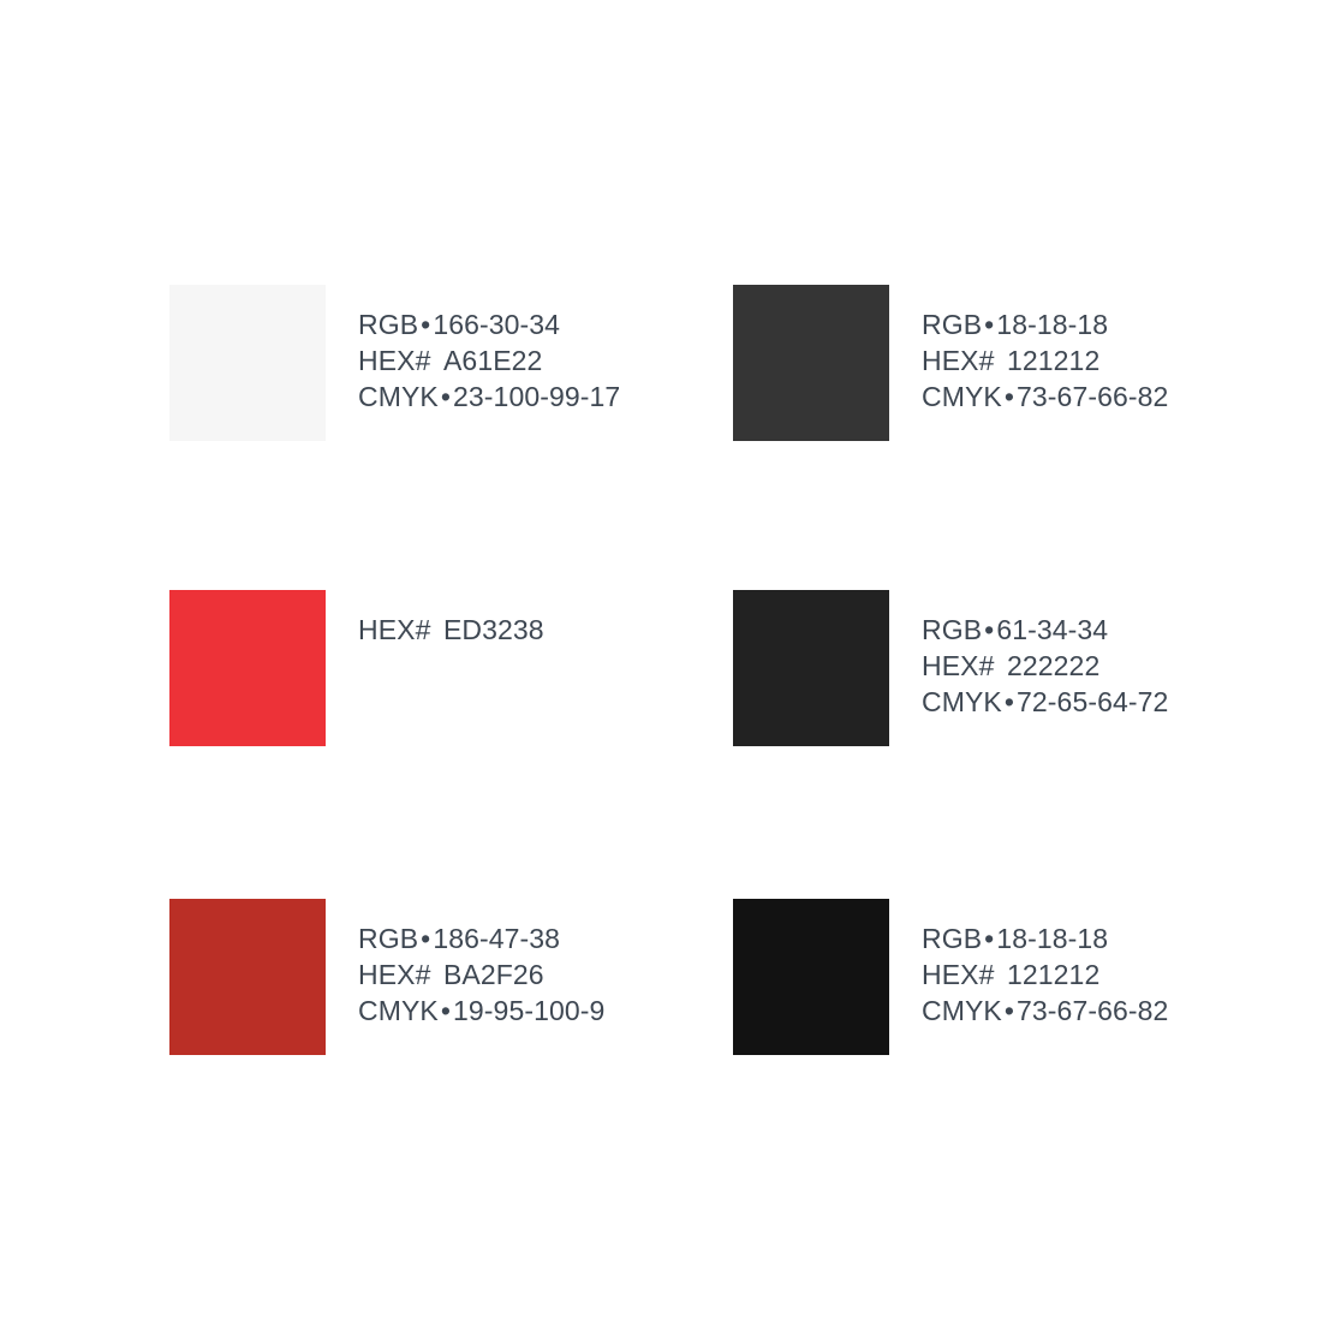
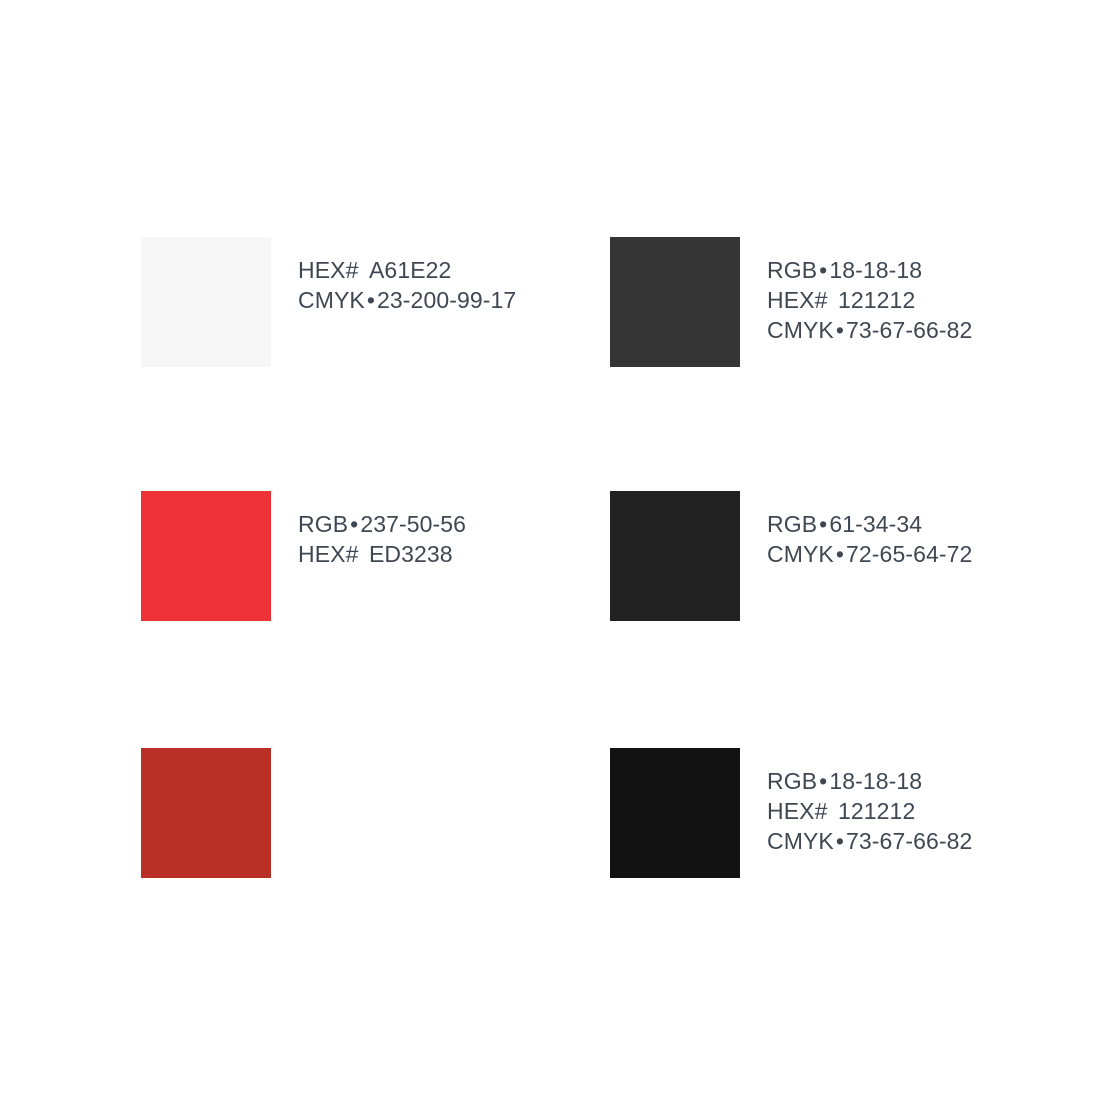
- RGB•166-30-34
  HEX# A61E22
- CMYK•23-100-99-17
+ CMYK•23-200-99-17
  RGB•18-18-18
  HEX# 121212
  CMYK•73-67-66-82
+ RGB•237-50-56
  HEX# ED3238
  RGB•61-34-34
- HEX# 222222
  CMYK•72-65-64-72
- RGB•186-47-38
- HEX# BA2F26
- CMYK•19-95-100-9
  RGB•18-18-18
  HEX# 121212
  CMYK•73-67-66-82
